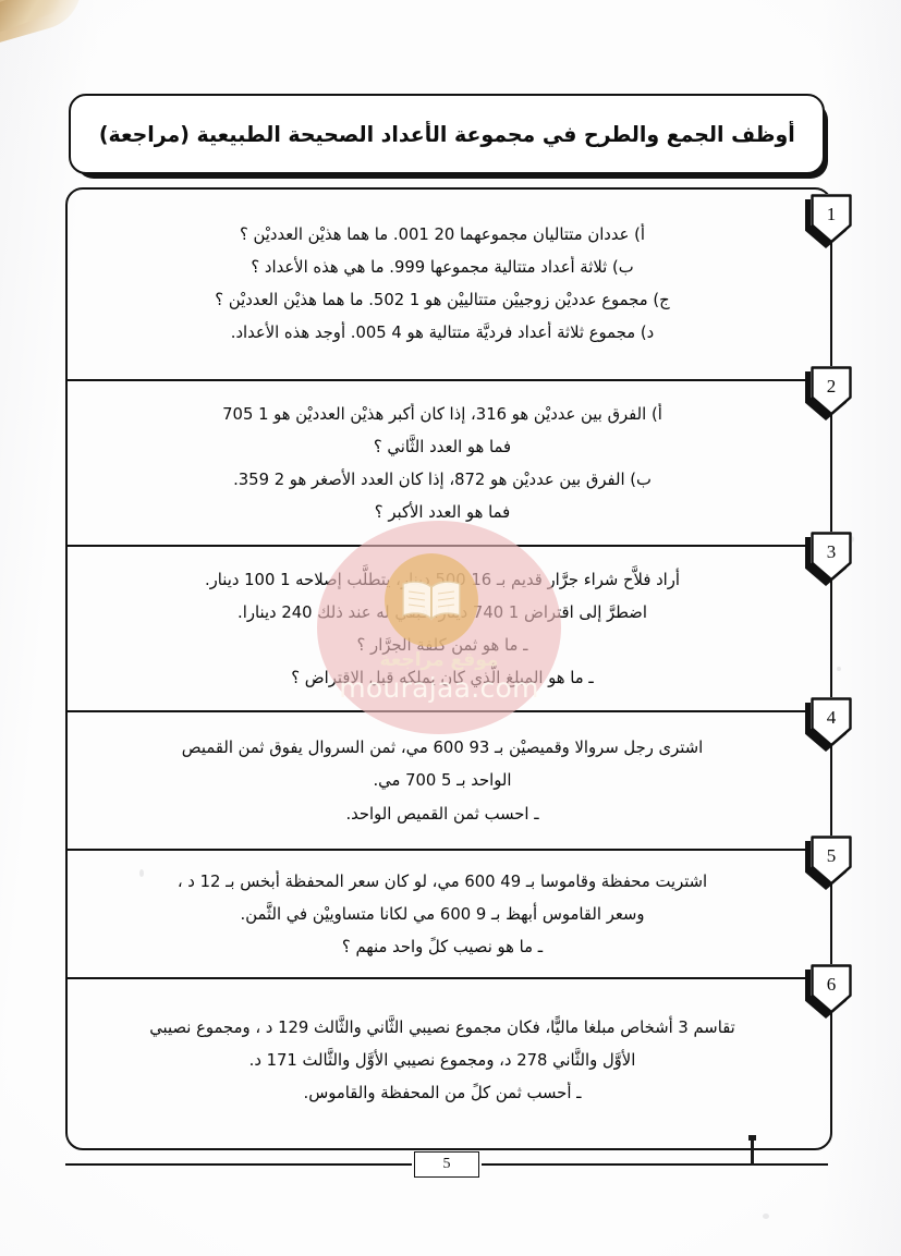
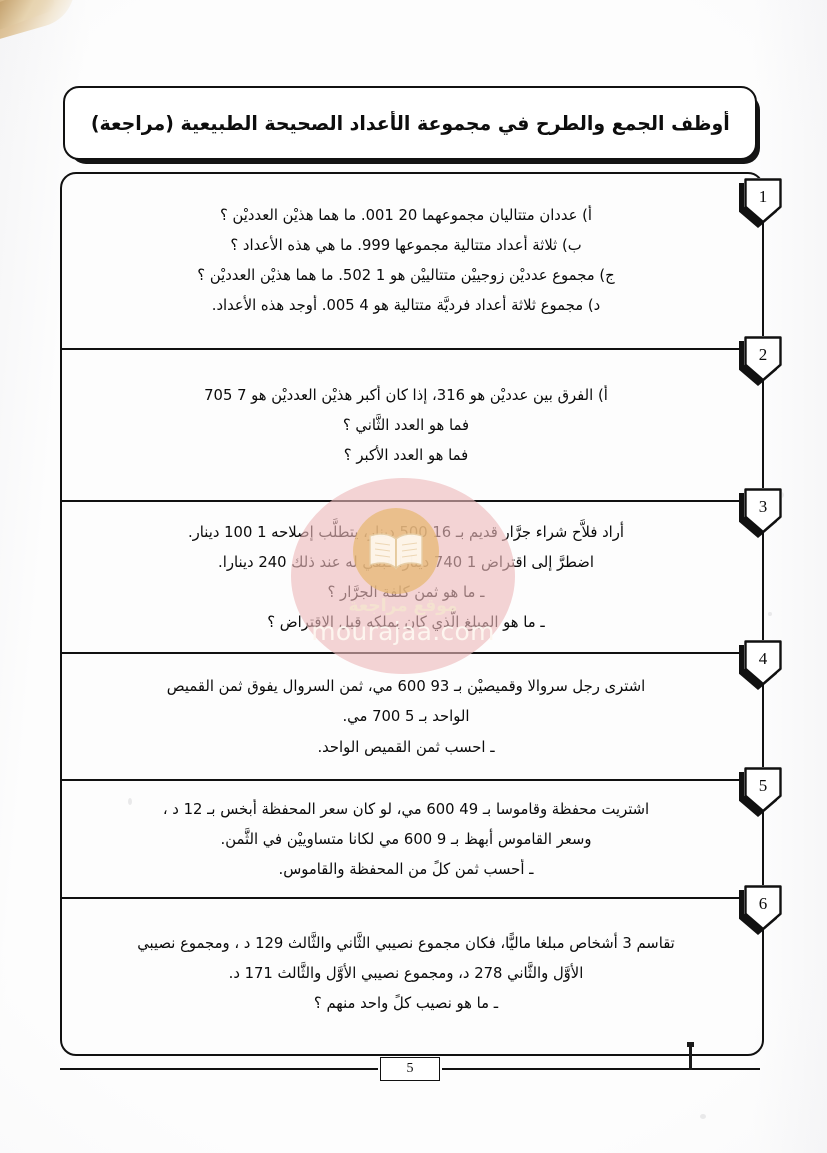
  أوظف الجمع والطرح في مجموعة الأعداد الصحيحة الطبيعية (مراجعة)
  1
  أ) عددان متتاليان مجموعهما 20 001. ما هما هذيْن العدديْن ؟
  ب) ثلاثة أعداد متتالية مجموعها 999. ما هي هذه الأعداد ؟
  ج) مجموع عدديْن زوجييْن متتالييْن هو 1 502. ما هما هذيْن العدديْن ؟
  د) مجموع ثلاثة أعداد فرديَّة متتالية هو 4 005. أوجد هذه الأعداد.
  2
- أ) الفرق بين عدديْن هو 316، إذا كان أكبر هذيْن العدديْن هو 1 705
+ أ) الفرق بين عدديْن هو 316، إذا كان أكبر هذيْن العدديْن هو 7 705
  فما هو العدد الثَّاني ؟
- ب) الفرق بين عدديْن هو 872، إذا كان العدد الأصغر هو 2 359.
  فما هو العدد الأكبر ؟
  3
  أراد فلاَّح شراء جرَّار قديم بـ 16 500 دينار، يتطلَّب إصلاحه 1 100 دينار.
  اضطرَّ إلى اقتراض 1 740 دي له عند ذلك 240 دينارا.
  ـ ما هو ثمن كلفة الجرَّار ؟
  ـ ما هو المبلغ الَّذي كان يملكه قبل الاقتراض ؟
  4
  اشترى رجل سروالا وقميصيْن بـ 93 600 مي، ثمن السروال يفوق ثمن القميص
  الواحد بـ 5 700 مي.
  ـ احسب ثمن القميص الواحد.
  5
  اشتريت محفظة وقاموسا بـ 49 600 مي، لو كان سعر المحفظة أبخس بـ 12 د ،
  وسعر القاموس أبهظ بـ 9 600 مي لكانا متساوييْن في الثَّمن.
- ـ ما هو نصيب كلً واحد منهم ؟
+ ـ أحسب ثمن كلً من المحفظة والقاموس.
  6
  تقاسم 3 أشخاص مبلغا ماليًّا، فكان مجموع نصيبي الثَّاني والثَّالث 129 د ، ومجموع نصيبي
  الأوَّل والثَّاني 278 د، ومجموع نصيبي الأوَّل والثَّالث 171 د.
- ـ أحسب ثمن كلً من المحفظة والقاموس.
+ ـ ما هو نصيب كلً واحد منهم ؟
  موقع مراجعة
  mourajaa.com
  5
